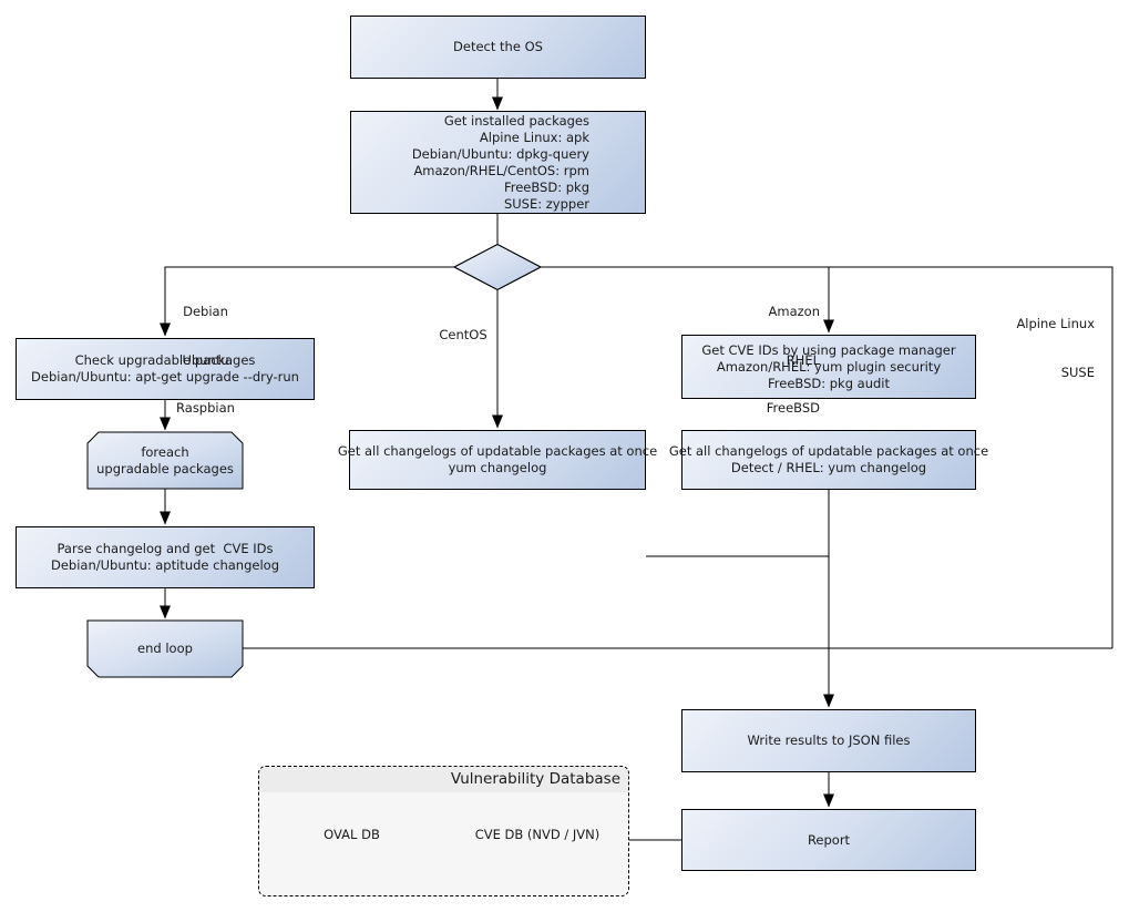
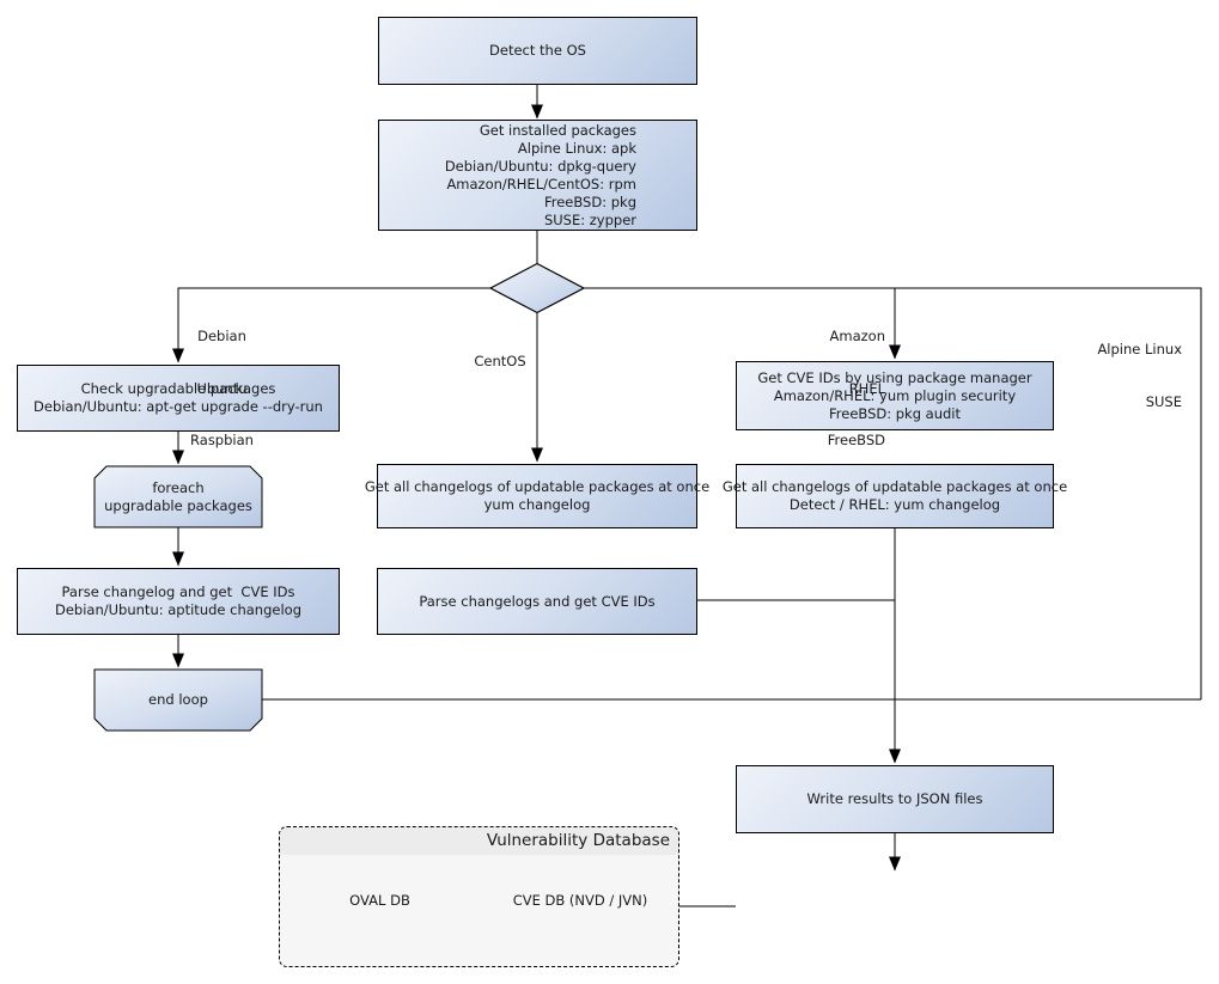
  Detect the OS
  Get installed packages
  Alpine Linux: apk
  Debian/Ubuntu: dpkg-query
  Amazon/RHEL/CentOS: rpm
  FreeBSD: pkg
  SUSE: zypper
  Check upgradable packages
  Debian/Ubuntu: apt-get upgrade --dry-run
  foreach
  upgradable packages
  Parse changelog and get CVE IDs
  Debian/Ubuntu: aptitude changelog
  end loop
  Get all changelogs of updatable packages at once
  yum changelog
+ Parse changelogs and get CVE IDs
  Get CVE IDs by using package manager
  Amazon/RHEL: yum plugin security
  FreeBSD: pkg audit
  Get all changelogs of updatable packages at once
  Detect / RHEL: yum changelog
  Write results to JSON files
- Report
  Debian
  Ubuntu
  Raspbian
  CentOS
  Amazon
  RHEL
  FreeBSD
  Alpine Linux
  SUSE
  Vulnerability Database
  OVAL DB
  CVE DB (NVD / JVN)
